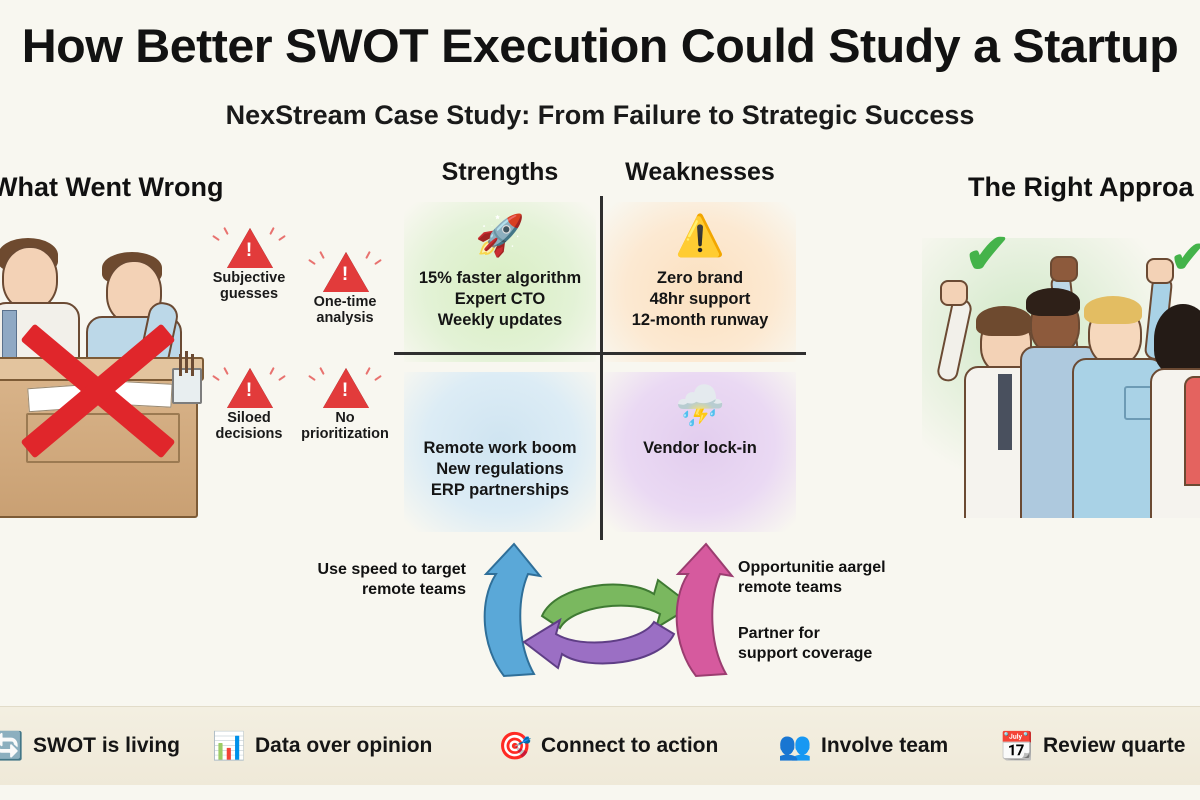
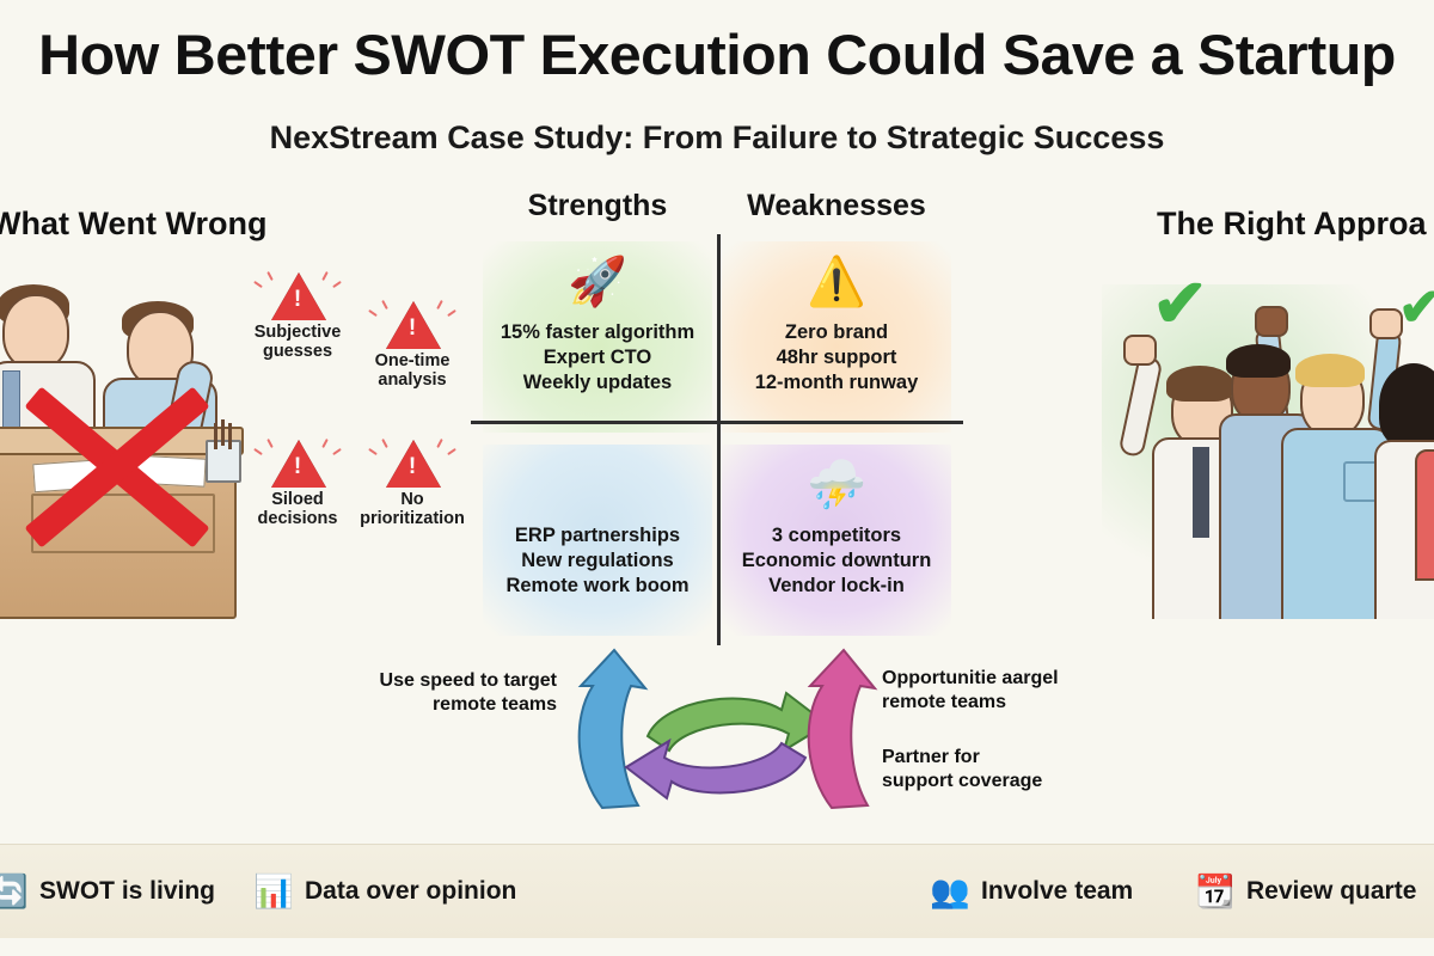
- How Better SWOT Execution Could Study a Startup
+ How Better SWOT Execution Could Save a Startup
  NexStream Case Study: From Failure to Strategic Success
  What Went Wrong
  !
  Subjective
  guesses
  !
  One-time
  analysis
  !
  Siloed
  decisions
  !
  No
  prioritization
  Strengths
  🚀
  15% faster algorithm
  Expert CTO
  Weekly updates
  Weaknesses
  ⚠️
  Zero brand
  48hr support
  12-month runway
- Remote work boom
+ ERP partnerships
  New regulations
- ERP partnerships
+ Remote work boom
  ⛈️
+ 3 competitors
+ Economic downturn
  Vendor lock-in
  Use speed to target
  remote teams
  Opportunitie aargel
  remote teams
  Partner for
  support coverage
  The Right Approa
  ✔
  ✔
  🔄
  SWOT is living
  📊
  Data over opinion
- 🎯
- Connect to action
  👥
  Involve team
  📆
  Review quarte
